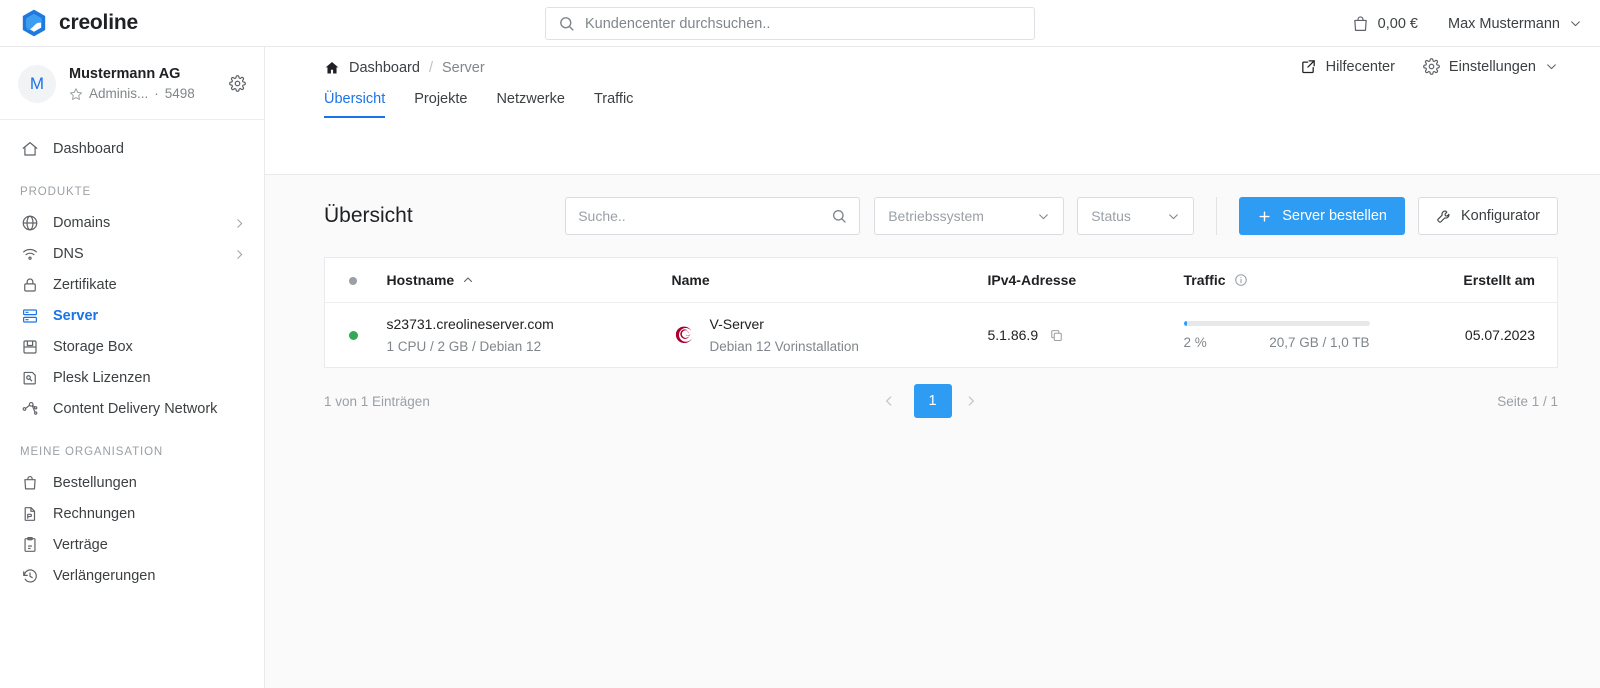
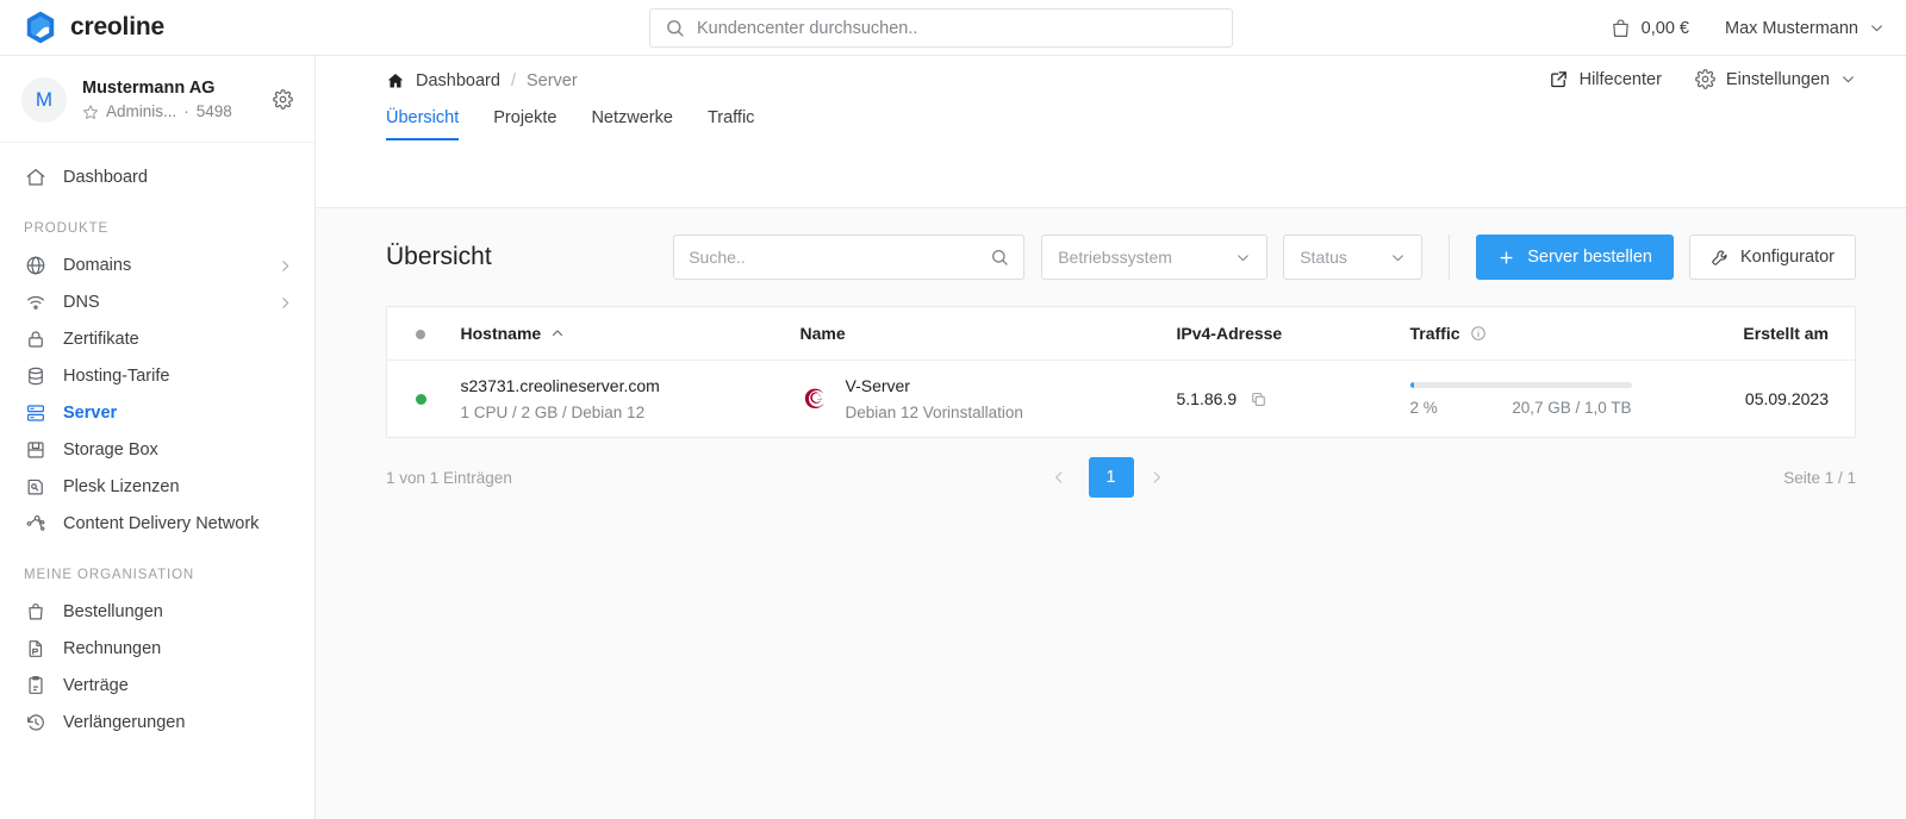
  creoline
  Kundencenter durchsuchen..
  0,00 €
  Max Mustermann
  M
  Mustermann AG
  Adminis...
  ·
  5498
  Dashboard
  PRODUKTE
  Domains
  DNS
  Zertifikate
+ Hosting-Tarife
  Server
  Storage Box
  Plesk Lizenzen
  Content Delivery Network
  MEINE ORGANISATION
  Bestellungen
  Rechnungen
  Verträge
  Verlängerungen
  Dashboard
  /
  Server
  Hilfecenter
  Einstellungen
  Übersicht
  Projekte
  Netzwerke
  Traffic
  Übersicht
  Suche..
  Betriebssystem
  Status
  Server bestellen
  Konfigurator
  	Hostname	Name	IPv4-Adresse	Traffic	Erstellt am
- 	s23731.creolineserver.com 1 CPU / 2 GB / Debian 12	V-Server Debian 12 Vorinstallation	5.1.86.9	2 % 20,7 GB / 1,0 TB	05.07.2023
+ 	s23731.creolineserver.com 1 CPU / 2 GB / Debian 12	V-Server Debian 12 Vorinstallation	5.1.86.9	2 % 20,7 GB / 1,0 TB	05.09.2023
  1 von 1 Einträgen
  1
  Seite 1 / 1
